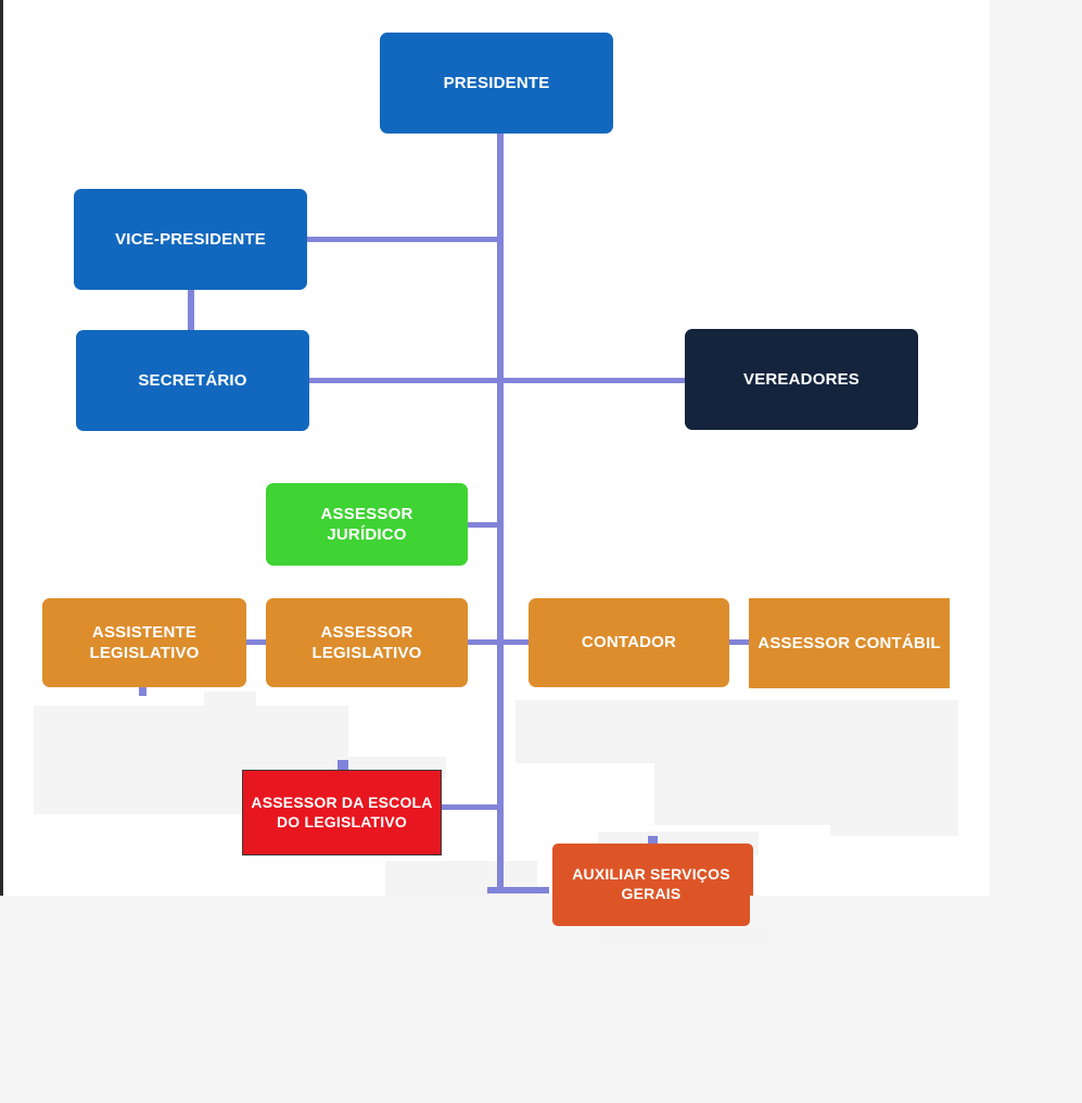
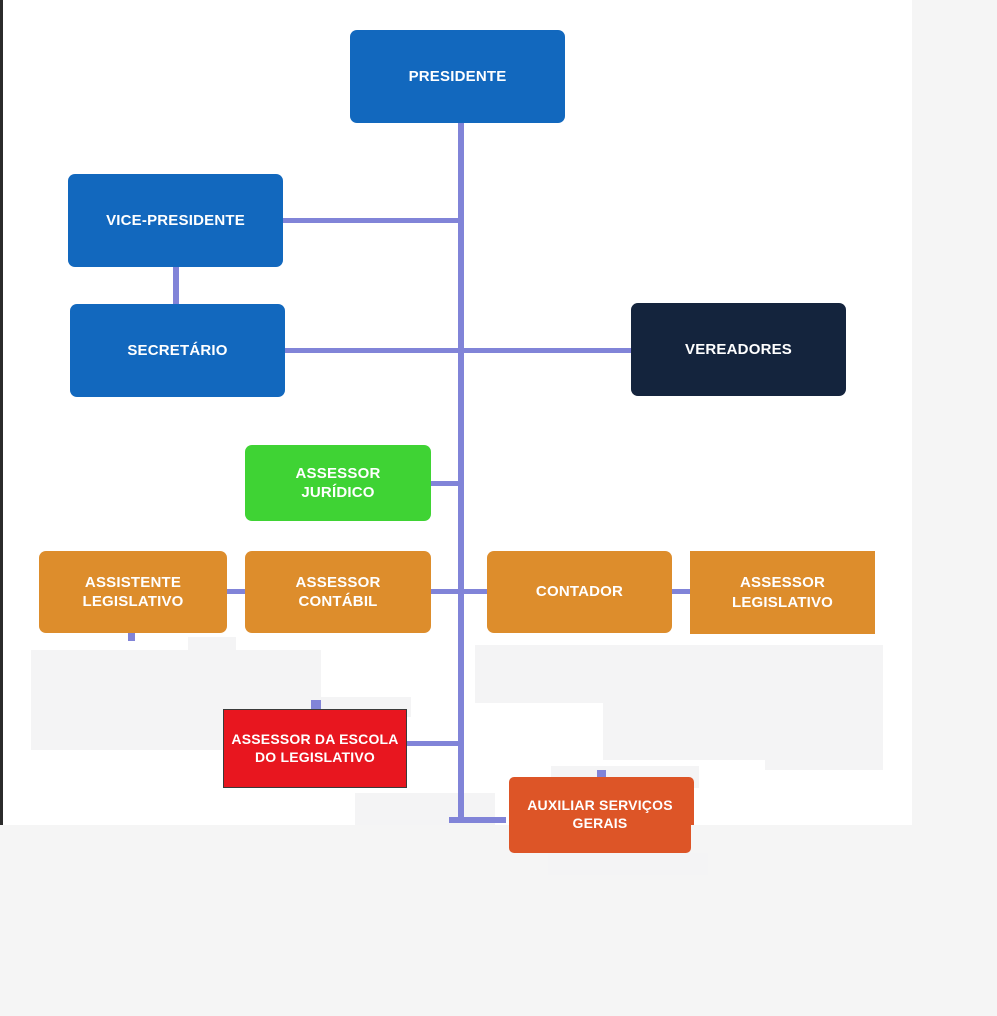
  PRESIDENTE
  VICE-PRESIDENTE
  SECRETÁRIO
  VEREADORES
  ASSESSOR JURÍDICO
  ASSISTENTE LEGISLATIVO
- ASSESSOR LEGISLATIVO
+ ASSESSOR CONTÁBIL
  CONTADOR
- ASSESSOR CONTÁBIL
+ ASSESSOR LEGISLATIVO
  ASSESSOR DA ESCOLA DO LEGISLATIVO
  AUXILIAR SERVIÇOS GERAIS
